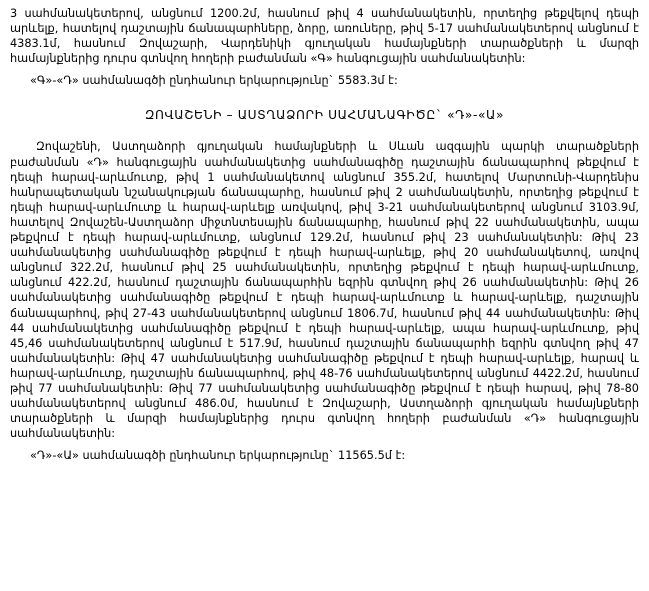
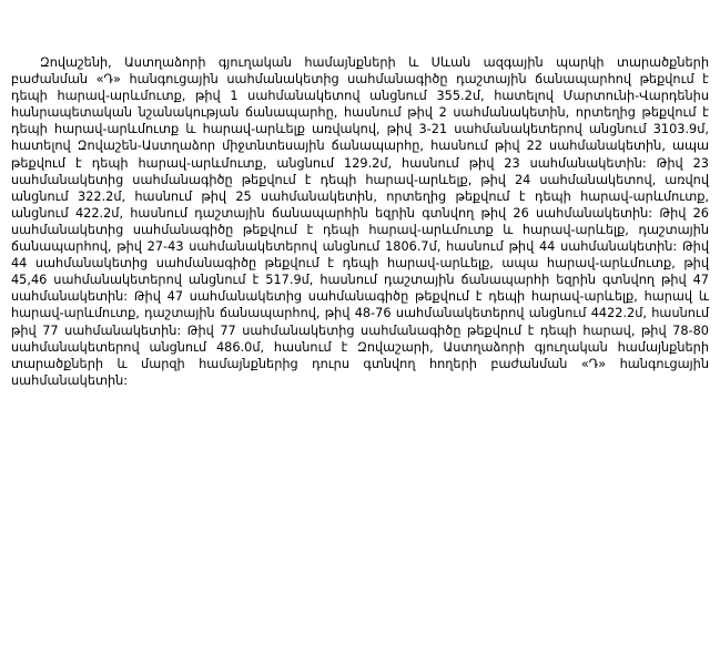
- 3 սահմանակետերով, անցնում 1200.2մ, հասնում թիվ 4 սահմանակետին, որտեղից թեքվելով դեպի արևելք, հատելով դաշտային ճանապարհները, ձորը, առուները, թիվ 5-17 սահմանակետերով անցնում է 4383.1մ, հասնում Զովաշարի, Վարդենիկի գյուղական համայնքների տարածքների և մարզի համայնքներից դուրս գտնվող հողերի բաժանման «Գ» հանգուցային սահմանակետին:
- «Գ»-«Դ» սահմանագծի ընդհանուր երկարությունը` 5583.3մ է:
- ԶՈՎԱՇԵՆԻ – ԱՍՏՂԱՁՈՐԻ ՍԱՀՄԱՆԱԳԻԾԸ` «Դ»-«Ա»
- Զովաշենի, Աստղաձորի գյուղական համայնքների և Սևան ազգային պարկի տարածքների բաժանման «Դ» հանգուցային սահմանակետից սահմանագիծը դաշտային ճանապարհով թեքվում է դեպի հարավ-արևմուտք, թիվ 1 սահմանակետով անցնում 355.2մ, հատելով Մարտունի-Վարդենիս հանրապետական նշանակության ճանապարհը, հասնում թիվ 2 սահմանակետին, որտեղից թեքվում է դեպի հարավ-արևմուտք և հարավ-արևելք առվակով, թիվ 3-21 սահմանակետերով անցնում 3103.9մ, հատելով Զովաշեն-Աստղաձոր միջտնտեսային ճանապարհը, հասնում թիվ 22 սահմանակետին, ապա թեքվում է դեպի հարավ-արևմուտք, անցնում 129.2մ, հասնում թիվ 23 սահմանակետին: Թիվ 23 սահմանակետից սահմանագիծը թեքվում է դեպի հարավ-արևելք, թիվ 20 սահմանակետով, առվով անցնում 322.2մ, հասնում թիվ 25 սահմանակետին, որտեղից թեքվում է դեպի հարավ-արևմուտք, անցնում 422.2մ, հասնում դաշտային ճանապարհին եզրին գտնվող թիվ 26 սահմանակետին: Թիվ 26 սահմանակետից սահմանագիծը թեքվում է դեպի հարավ-արևմուտք և հարավ-արևելք, դաշտային ճանապարհով, թիվ 27-43 սահմանակետերով անցնում 1806.7մ, հասնում թիվ 44 սահմանակետին: Թիվ 44 սահմանակետից սահմանագիծը թեքվում է դեպի հարավ-արևելք, ապա հարավ-արևմուտք, թիվ 45,46 սահմանակետերով անցնում է 517.9մ, հասնում դաշտային ճանապարհի եզրին գտնվող թիվ 47 սահմանակետին: Թիվ 47 սահմանակետից սահմանագիծը թեքվում է դեպի հարավ-արևելք, հարավ և հարավ-արևմուտք, դաշտային ճանապարհով, թիվ 48-76 սահմանակետերով անցնում 4422.2մ, հասնում թիվ 77 սահմանակետին: Թիվ 77 սահմանակետից սահմանագիծը թեքվում է դեպի հարավ, թիվ 78-80 սահմանակետերով անցնում 486.0մ, հասնում է Զովաշարի, Աստղաձորի գյուղական համայնքների տարածքների և մարզի համայնքներից դուրս գտնվող հողերի բաժանման «Դ» հանգուցային սահմանակետին:
+ Զովաշենի, Աստղաձորի գյուղական համայնքների և Սևան ազգային պարկի տարածքների բաժանման «Դ» հանգուցային սահմանակետից սահմանագիծը դաշտային ճանապարհով թեքվում է դեպի հարավ-արևմուտք, թիվ 1 սահմանակետով անցնում 355.2մ, հատելով Մարտունի-Վարդենիս հանրապետական նշանակության ճանապարհը, հասնում թիվ 2 սահմանակետին, որտեղից թեքվում է դեպի հարավ-արևմուտք և հարավ-արևելք առվակով, թիվ 3-21 սահմանակետերով անցնում 3103.9մ, հատելով Զովաշեն-Աստղաձոր միջտնտեսային ճանապարհը, հասնում թիվ 22 սահմանակետին, ապա թեքվում է դեպի հարավ-արևմուտք, անցնում 129.2մ, հասնում թիվ 23 սահմանակետին: Թիվ 23 սահմանակետից սահմանագիծը թեքվում է դեպի հարավ-արևելք, թիվ 24 սահմանակետով, առվով անցնում 322.2մ, հասնում թիվ 25 սահմանակետին, որտեղից թեքվում է դեպի հարավ-արևմուտք, անցնում 422.2մ, հասնում դաշտային ճանապարհին եզրին գտնվող թիվ 26 սահմանակետին: Թիվ 26 սահմանակետից սահմանագիծը թեքվում է դեպի հարավ-արևմուտք և հարավ-արևելք, դաշտային ճանապարհով, թիվ 27-43 սահմանակետերով անցնում 1806.7մ, հասնում թիվ 44 սահմանակետին: Թիվ 44 սահմանակետից սահմանագիծը թեքվում է դեպի հարավ-արևելք, ապա հարավ-արևմուտք, թիվ 45,46 սահմանակետերով անցնում է 517.9մ, հասնում դաշտային ճանապարհի եզրին գտնվող թիվ 47 սահմանակետին: Թիվ 47 սահմանակետից սահմանագիծը թեքվում է դեպի հարավ-արևելք, հարավ և հարավ-արևմուտք, դաշտային ճանապարհով, թիվ 48-76 սահմանակետերով անցնում 4422.2մ, հասնում թիվ 77 սահմանակետին: Թիվ 77 սահմանակետից սահմանագիծը թեքվում է դեպի հարավ, թիվ 78-80 սահմանակետերով անցնում 486.0մ, հասնում է Զովաշարի, Աստղաձորի գյուղական համայնքների տարածքների և մարզի համայնքներից դուրս գտնվող հողերի բաժանման «Դ» հանգուցային սահմանակետին:
- «Դ»-«Ա» սահմանագծի ընդհանուր երկարությունը` 11565.5մ է:
